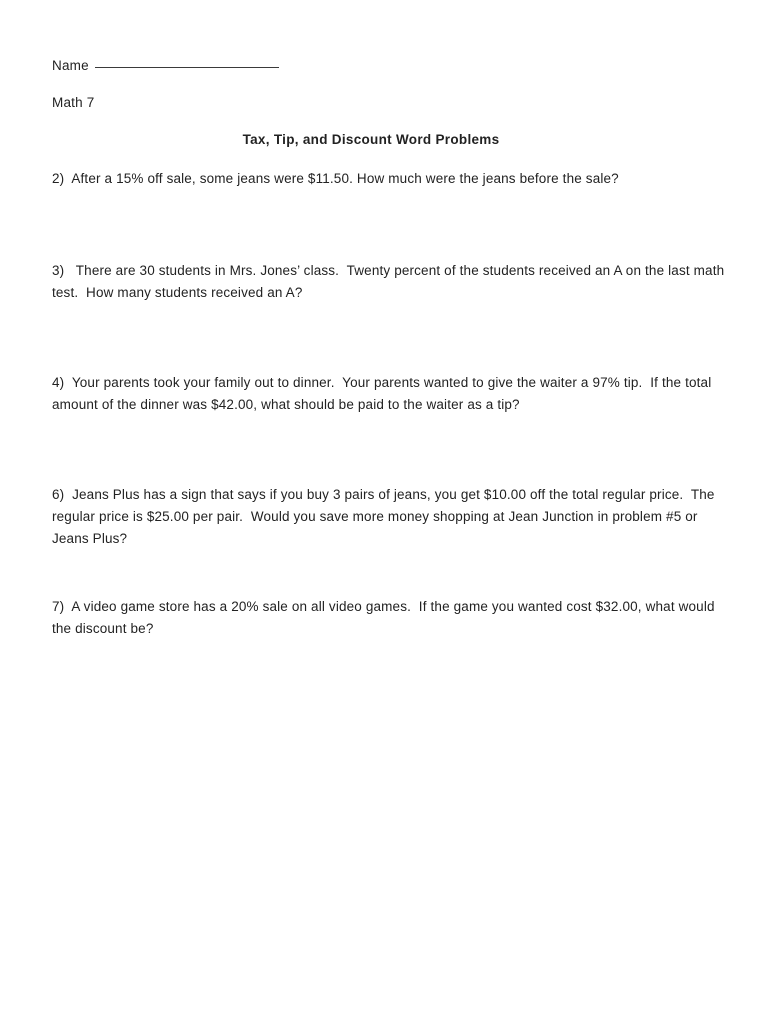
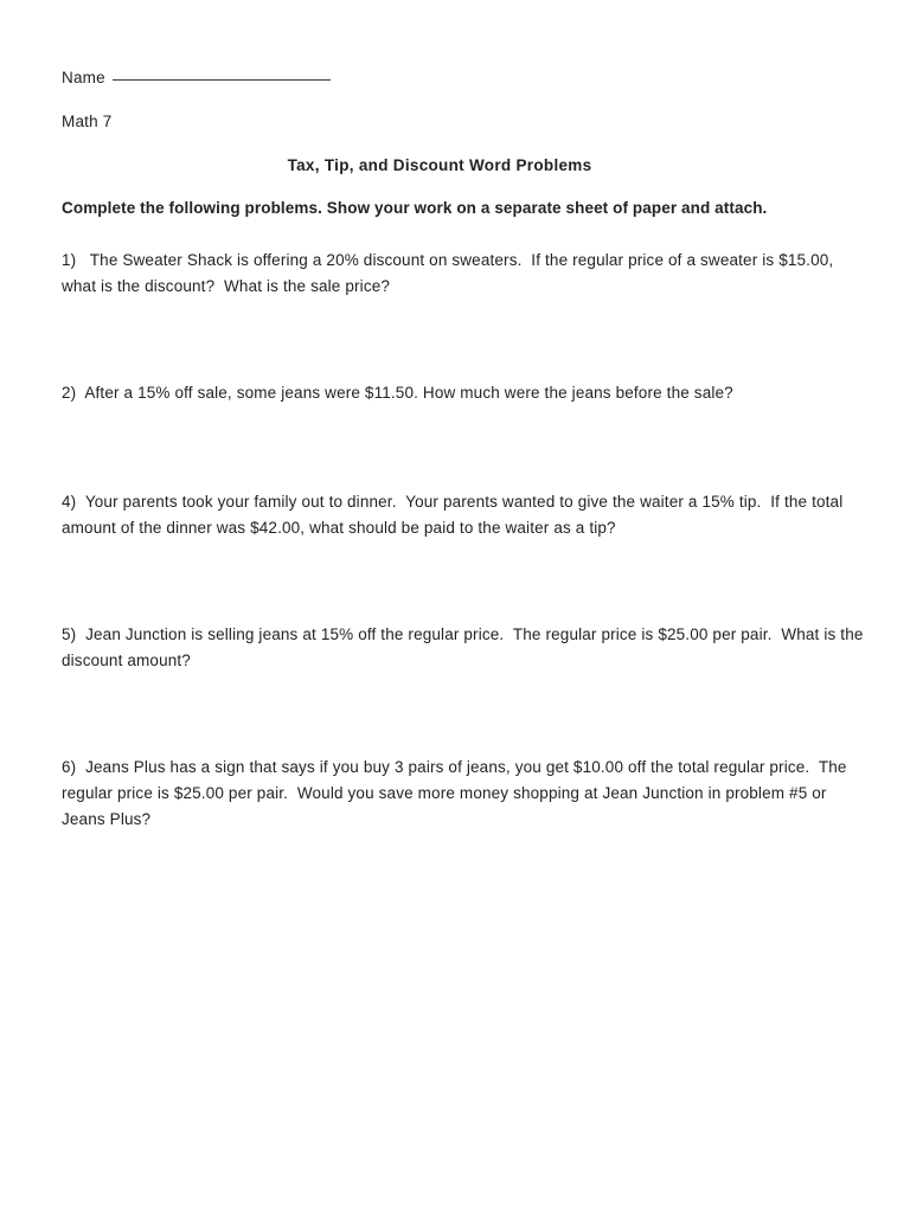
  Name
  Math 7
  Tax, Tip, and Discount Word Problems
+ Complete the following problems. Show your work on a separate sheet of paper and attach.
+ 1) The Sweater Shack is offering a 20% discount on sweaters. If the regular price of a sweater is $15.00, what is the discount? What is the sale price?
  2) After a 15% off sale, some jeans were $11.50. How much were the jeans before the sale?
- 3) There are 30 students in Mrs. Jones’ class. Twenty percent of the students received an A on the last math test. How many students received an A?
- 4) Your parents took your family out to dinner. Your parents wanted to give the waiter a 97% tip. If the total amount of the dinner was $42.00, what should be paid to the waiter as a tip?
+ 4) Your parents took your family out to dinner. Your parents wanted to give the waiter a 15% tip. If the total amount of the dinner was $42.00, what should be paid to the waiter as a tip?
+ 5) Jean Junction is selling jeans at 15% off the regular price. The regular price is $25.00 per pair. What is the discount amount?
  6) Jeans Plus has a sign that says if you buy 3 pairs of jeans, you get $10.00 off the total regular price. The regular price is $25.00 per pair. Would you save more money shopping at Jean Junction in problem #5 or Jeans Plus?
- 7) A video game store has a 20% sale on all video games. If the game you wanted cost $32.00, what would the discount be?
